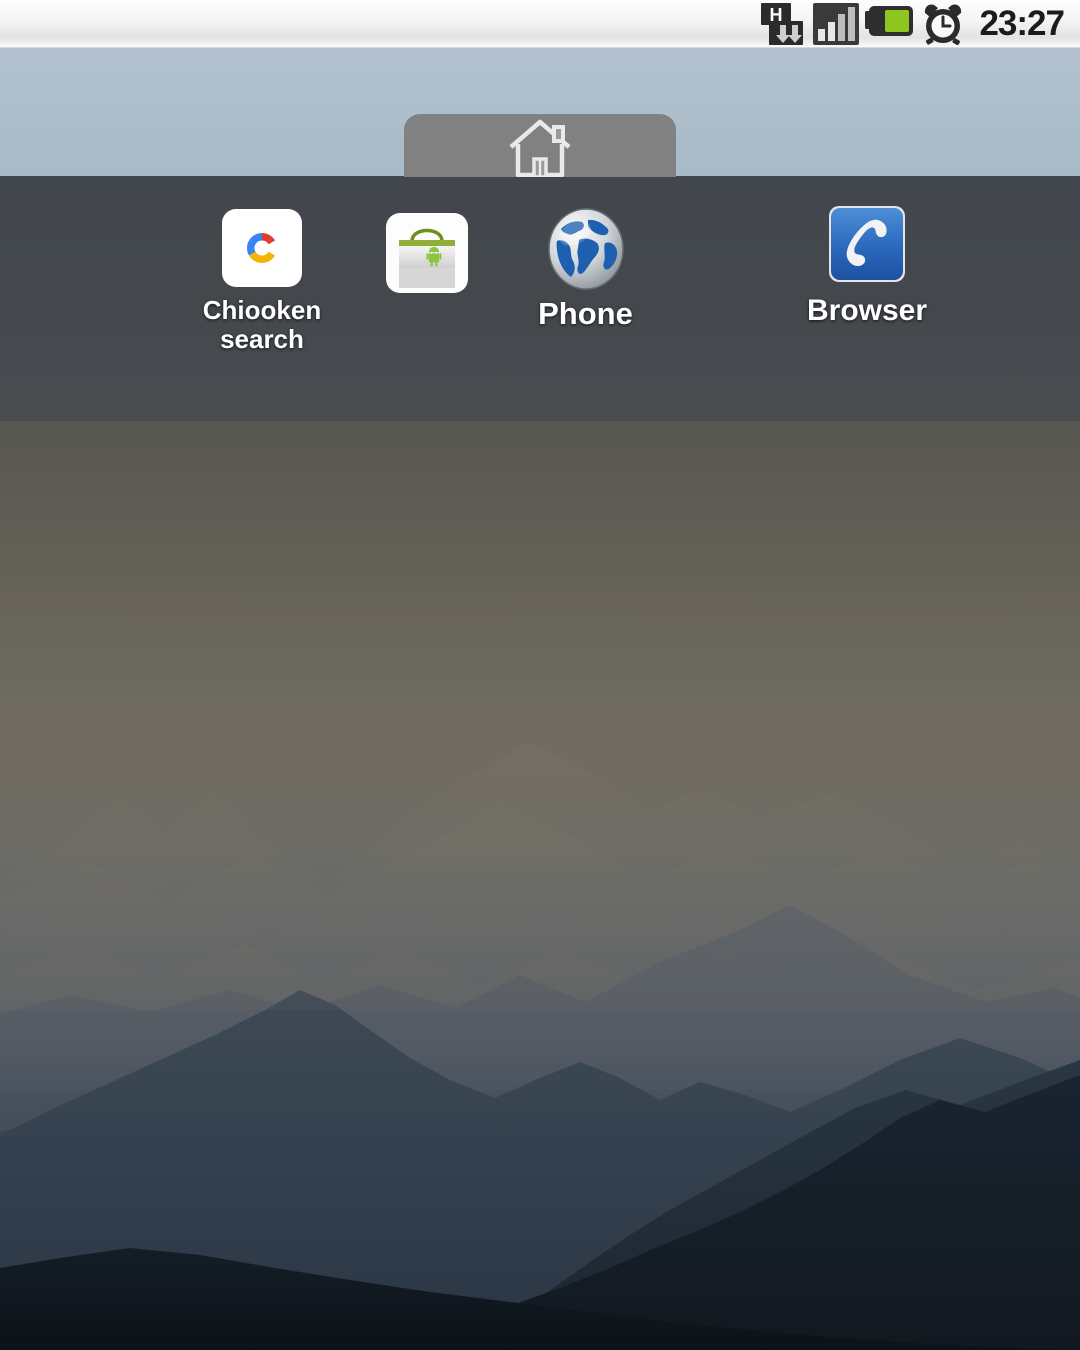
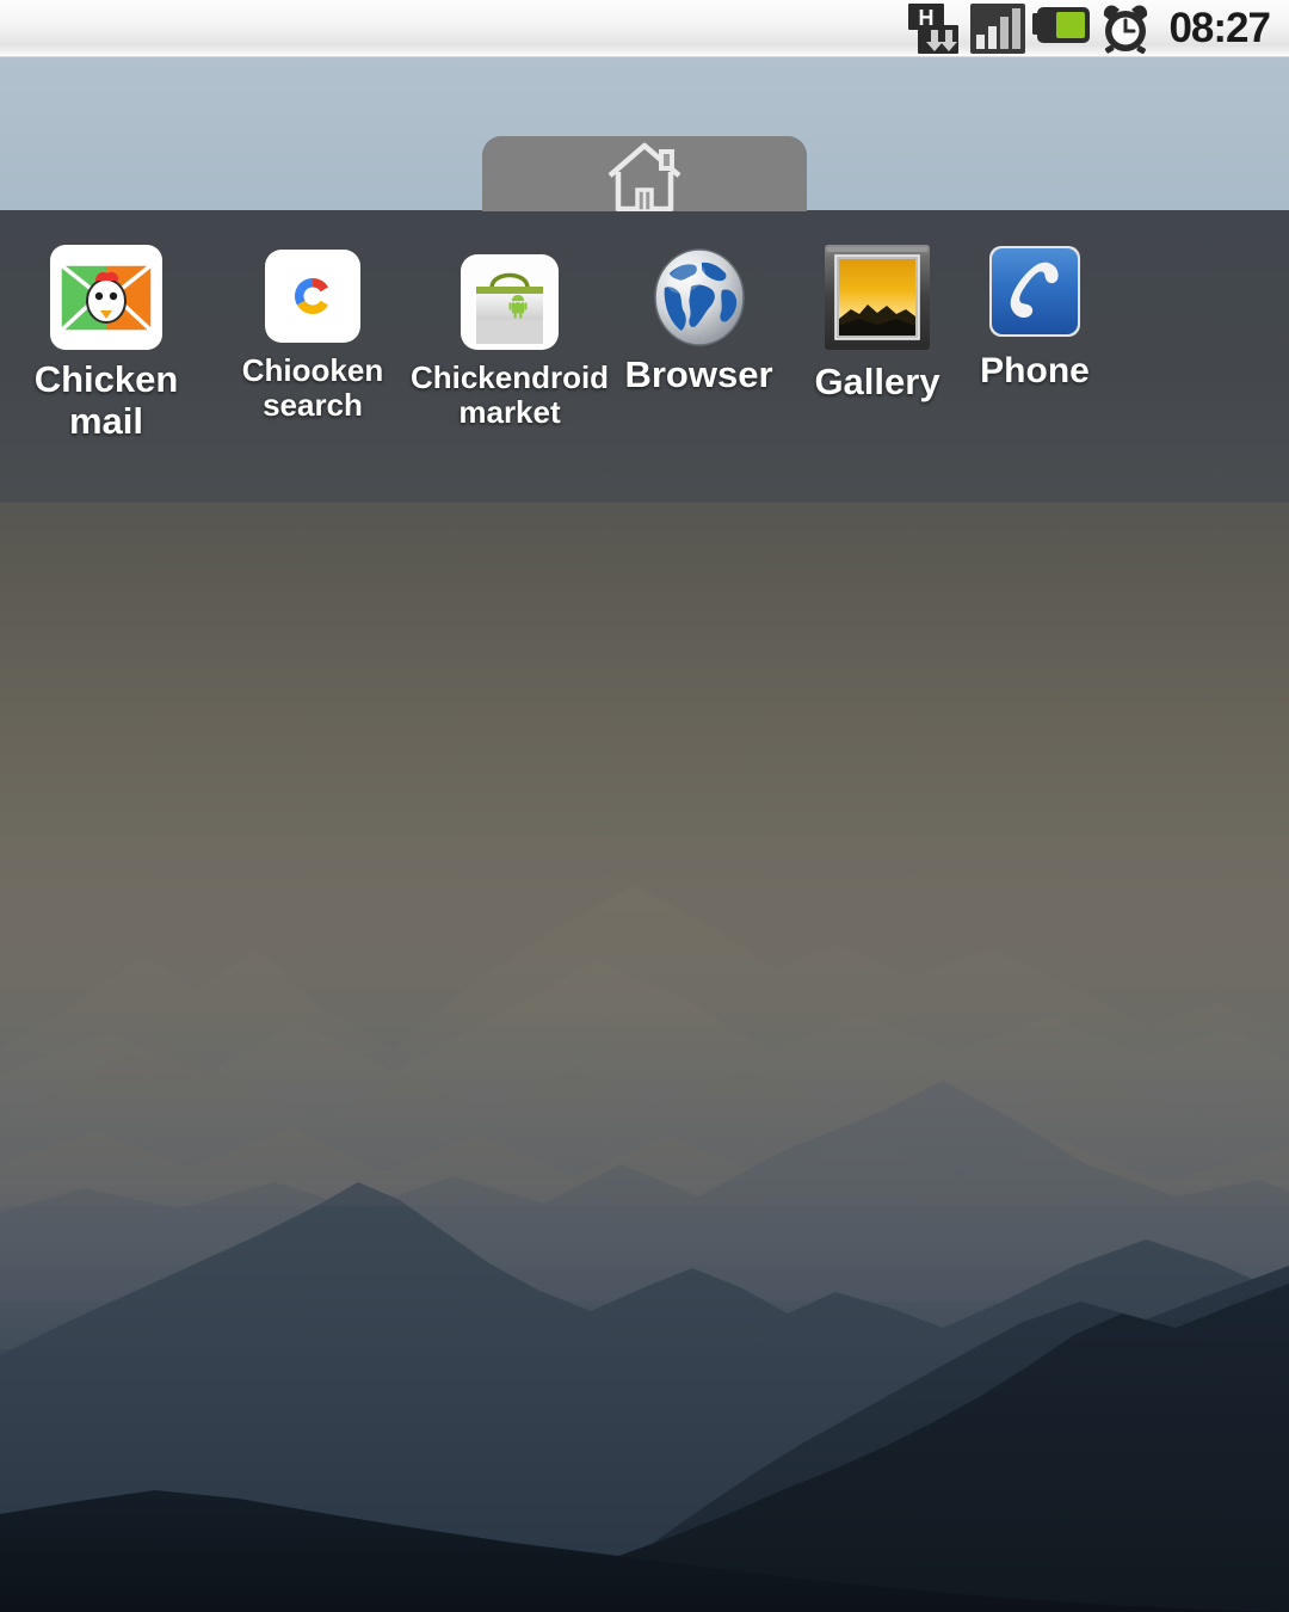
  H
- 23:27
+ 08:27
+ Chicken
+ mail
  Chiooken
  search
+ Chickendroid
+ market
- Phone
+ Browser
+ Gallery
- Browser
+ Phone
